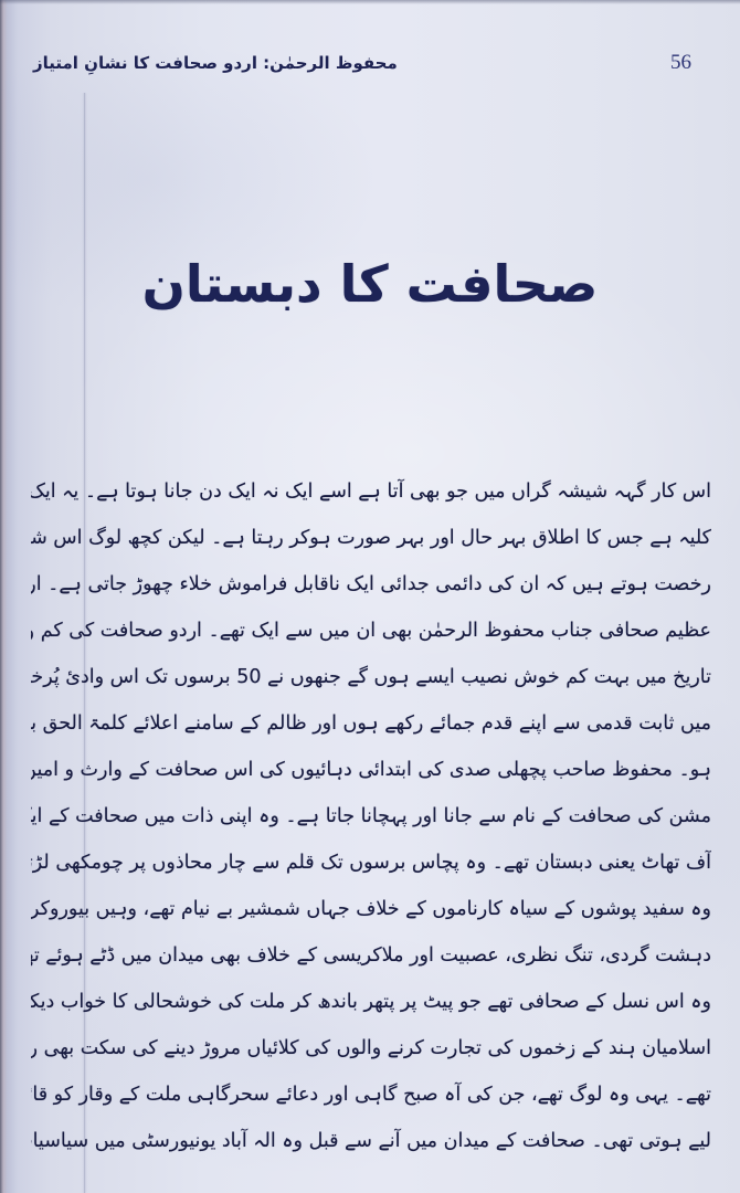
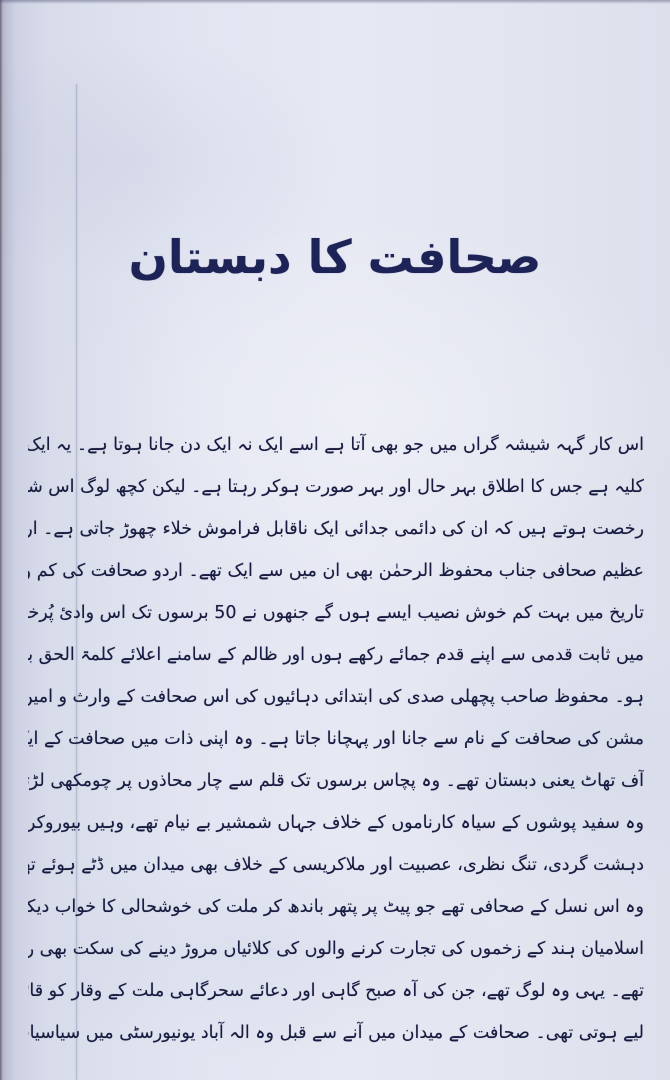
- محفوظ الرحمٰن: اردو صحافت کا نشانِ امتیاز
- 56
  صحافت کا دبستان
  اس کار گہہ شیشہ گراں میں جو بھی آتا ہے اسے ایک نہ ایک دن جانا ہوتا ہے۔ یہ ایک
  کلیہ ہے جس کا اطلاق بہر حال اور بہر صورت ہوکر رہتا ہے۔ لیکن کچھ لوگ اس ش
  رخصت ہوتے ہیں کہ ان کی دائمی جدائی ایک ناقابل فراموش خلاء چھوڑ جاتی ہے۔ ار
  عظیم صحافی جناب محفوظ الرحمٰن بھی ان میں سے ایک تھے۔ اردو صحافت کی کم
  تاریخ میں بہت کم خوش نصیب ایسے ہوں گے جنھوں نے 50 برسوں تک اس وادیٔ پُرخ
  میں ثابت قدمی سے اپنے قدم جمائے رکھے ہوں اور ظالم کے سامنے اعلائے کلمۃ الحق ب
  ہو۔ محفوظ صاحب پچھلی صدی کی ابتدائی دہائیوں کی اس صحافت کے وارث و امی
  مشن کی صحافت کے نام سے جانا اور پہچانا جاتا ہے۔ وہ اپنی ذات میں صحافت کے ای
  آف تھاٹ یعنی دبستان تھے۔ وہ پچاس برسوں تک قلم سے چار محاذوں پر چومکھی لڑت
  وہ سفید پوشوں کے سیاہ کارناموں کے خلاف جہاں شمشیر بے نیام تھے، وہیں بیوروکر
  دہشت گردی، تنگ نظری، عصبیت اور ملاکریسی کے خلاف بھی میدان میں ڈٹے ہوئے ت
  وہ اس نسل کے صحافی تھے جو پیٹ پر پتھر باندھ کر ملت کی خوشحالی کا خواب دیک
  اسلامیان ہند کے زخموں کی تجارت کرنے والوں کی کلائیاں مروڑ دینے کی سکت بھی ر
  تھے۔ یہی وہ لوگ تھے، جن کی آہ صبح گاہی اور دعائے سحرگاہی ملت کے وقار کو قا
  لیے ہوتی تھی۔ صحافت کے میدان میں آنے سے قبل وہ الہ آباد یونیورسٹی میں سیاسیا
